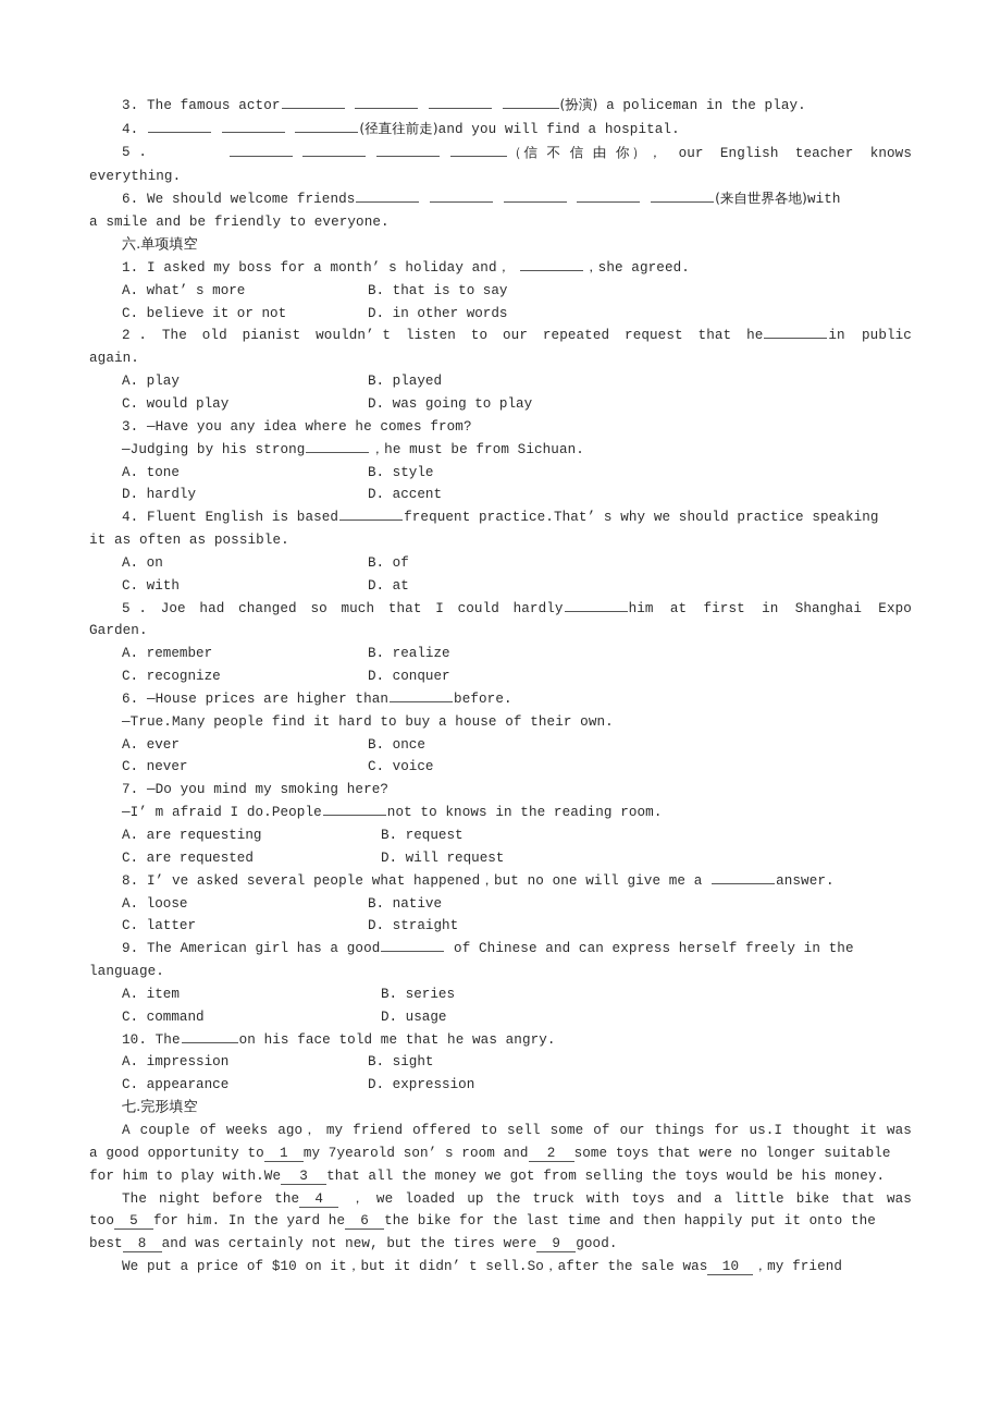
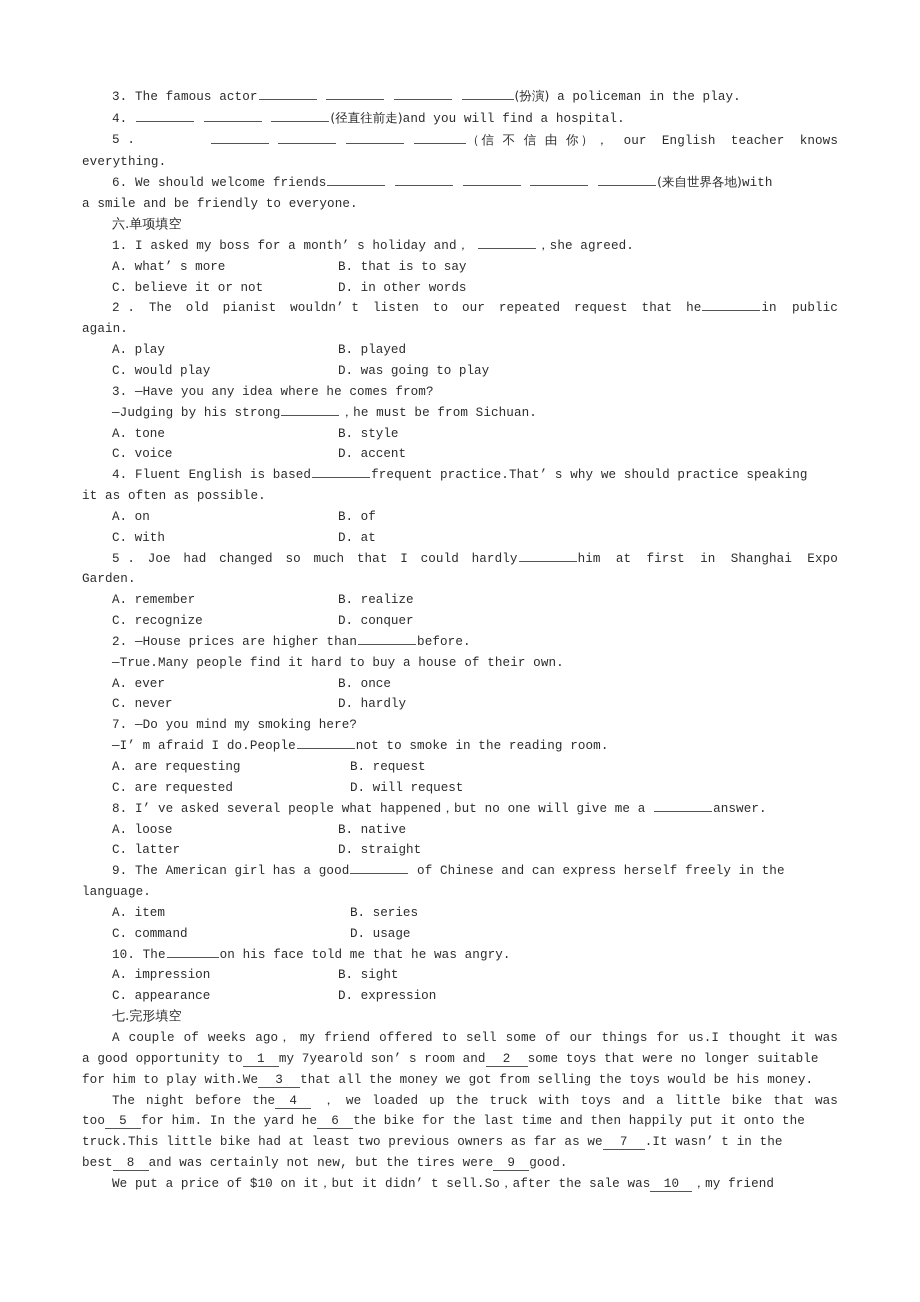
  3. The famous actor (扮演) a policeman in the play.
  4. (径直往前走)and you will find a hospital.
  5 .
  （信 不 信 由 你）， our English teacher knows
  everything.
  6. We should welcome friends (来自世界各地)with
  a smile and be friendly to everyone.
  六.单项填空
  1. I asked my boss for a month’ s holiday and， ，she agreed.
  A. what’ s more
  B. that is to say
  C. believe it or not
  D. in other words
  2 .
  The
  old
  pianist
  wouldn’ t
  listen
  to
  our
  repeated
  request
  that
  he in public
  again.
  A. play
  B. played
  C. would play
  D. was going to play
  3. —Have you any idea where he comes from?
  —Judging by his strong ，he must be from Sichuan.
  A. tone
  B. style
- D. hardly
+ C. voice
  D. accent
  4. Fluent English is based frequent practice.That’ s why we should practice speaking
  it as often as possible.
  A. on
  B. of
  C. with
  D. at
  5 .
  Joe
  had
  changed
  so
  much
  that
  I
  could
  hardly him at first in Shanghai Expo
  Garden.
  A. remember
  B. realize
  C. recognize
  D. conquer
- 6. —House prices are higher than before.
+ 2. —House prices are higher than before.
  —True.Many people find it hard to buy a house of their own.
  A. ever
  B. once
  C. never
- C. voice
+ D. hardly
  7. —Do you mind my smoking here?
- —I’ m afraid I do.People not to knows in the reading room.
+ —I’ m afraid I do.People not to smoke in the reading room.
  A. are requesting
  B. request
  C. are requested
  D. will request
  8. I’ ve asked several people what happened，but no one will give me a answer.
  A. loose
  B. native
  C. latter
  D. straight
  9. The American girl has a good of Chinese and can express herself freely in the
  language.
  A. item
  B. series
  C. command
  D. usage
  10. The on his face told me that he was angry.
  A. impression
  B. sight
  C. appearance
  D. expression
  七.完形填空
  A
  couple
  of
  weeks
  ago，
  my
  friend
  offered
  to
  sell
  some
  of
  our
  things
  for
  us.I
  thought
  it
  was
  a good opportunity to 1 my 7yearold son’ s room and 2 some toys that were no longer suitable
  for him to play with.We 3 that all the money we got from selling the toys would be his money.
  The
  night
  before
  the 4
  ，
  we
  loaded
  up
  the
  truck
  with
  toys
  and
  a
  little
  bike
  that
  was
  too 5 for him. In the yard he 6 the bike for the last time and then happily put it onto the
+ truck.This little bike had at least two previous owners as far as we 7 .It wasn’ t in the
  best 8 and was certainly not new, but the tires were 9 good.
  We put a price of $10 on it，but it didn’ t sell.So，after the sale was 10 ，my friend
